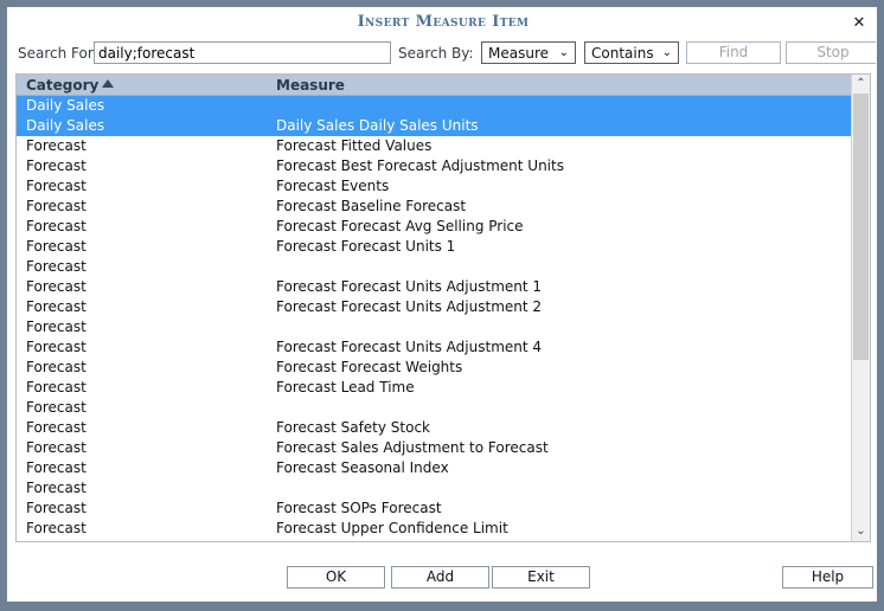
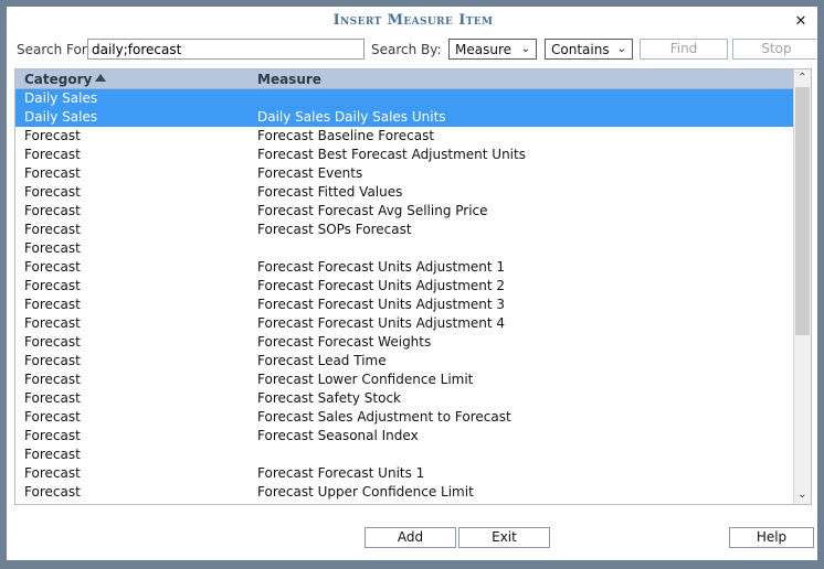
  Insert Measure Item
  ✕
  Search For
  daily;forecast
  Search By:
  Measure
  ⌄
  Contains
  ⌄
  Find
  Stop
  Category
  Measure
  Daily Sales
  Daily Sales
  Daily Sales Daily Sales Units
  Forecast
- Forecast Fitted Values
+ Forecast Baseline Forecast
  Forecast
  Forecast Best Forecast Adjustment Units
  Forecast
  Forecast Events
  Forecast
- Forecast Baseline Forecast
+ Forecast Fitted Values
  Forecast
  Forecast Forecast Avg Selling Price
  Forecast
- Forecast Forecast Units 1
+ Forecast SOPs Forecast
  Forecast
  Forecast
  Forecast Forecast Units Adjustment 1
  Forecast
  Forecast Forecast Units Adjustment 2
  Forecast
+ Forecast Forecast Units Adjustment 3
  Forecast
  Forecast Forecast Units Adjustment 4
  Forecast
  Forecast Forecast Weights
  Forecast
  Forecast Lead Time
  Forecast
+ Forecast Lower Confidence Limit
  Forecast
  Forecast Safety Stock
  Forecast
  Forecast Sales Adjustment to Forecast
  Forecast
  Forecast Seasonal Index
  Forecast
  Forecast
- Forecast SOPs Forecast
+ Forecast Forecast Units 1
  Forecast
  Forecast Upper Confidence Limit
  ⌃
  ⌄
- OK
  Add
  Exit
  Help
